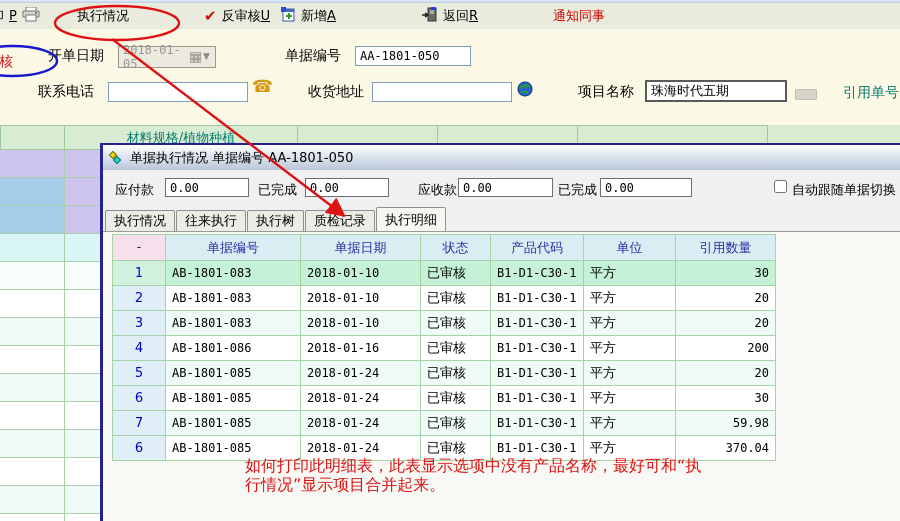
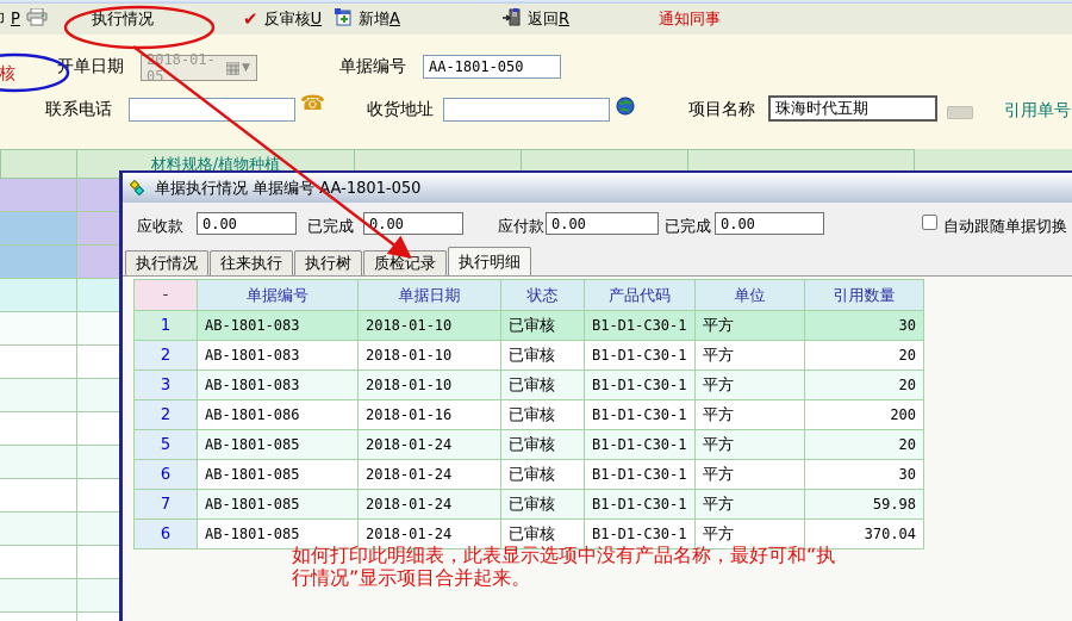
  材料规格/植物种植
  P
  执行情况
  ✔
  反审核U
  新增A
  返回R
  通知同事
  单日期
  018-01-05
  ▼
  单据编号
  AA-1801-050
  联系电话
  ☎
  收货地址
  项目名称
  珠海时代五期
  引用单号
  单据执行情况 单据编号 AA-1801-050
- 应付款
+ 应收款
  0.00
  已完成
  0.00
- 应收款
+ 应付款
  0.00
  已完成
  0.00
  自动跟随单据切换
  执行情况
  往来执行
  执行树
  质检记录
  执行明细
  -	单据编号	单据日期	状态	产品代码	单位	引用数量
  1	AB-1801-083	2018-01-10	已审核	B1-D1-C30-1	平方	30
  2	AB-1801-083	2018-01-10	已审核	B1-D1-C30-1	平方	20
  3	AB-1801-083	2018-01-10	已审核	B1-D1-C30-1	平方	20
- 4	AB-1801-086	2018-01-16	已审核	B1-D1-C30-1	平方	200
+ 2	AB-1801-086	2018-01-16	已审核	B1-D1-C30-1	平方	200
  5	AB-1801-085	2018-01-24	已审核	B1-D1-C30-1	平方	20
  6	AB-1801-085	2018-01-24	已审核	B1-D1-C30-1	平方	30
  7	AB-1801-085	2018-01-24	已审核	B1-D1-C30-1	平方	59.98
  6	AB-1801-085	2018-01-24	已审核	B1-D1-C30-1	平方	370.04
  如何打印此明细表，此表显示选项中没有产品名称，最好可和“执
  行情况”显示项目合并起来。
